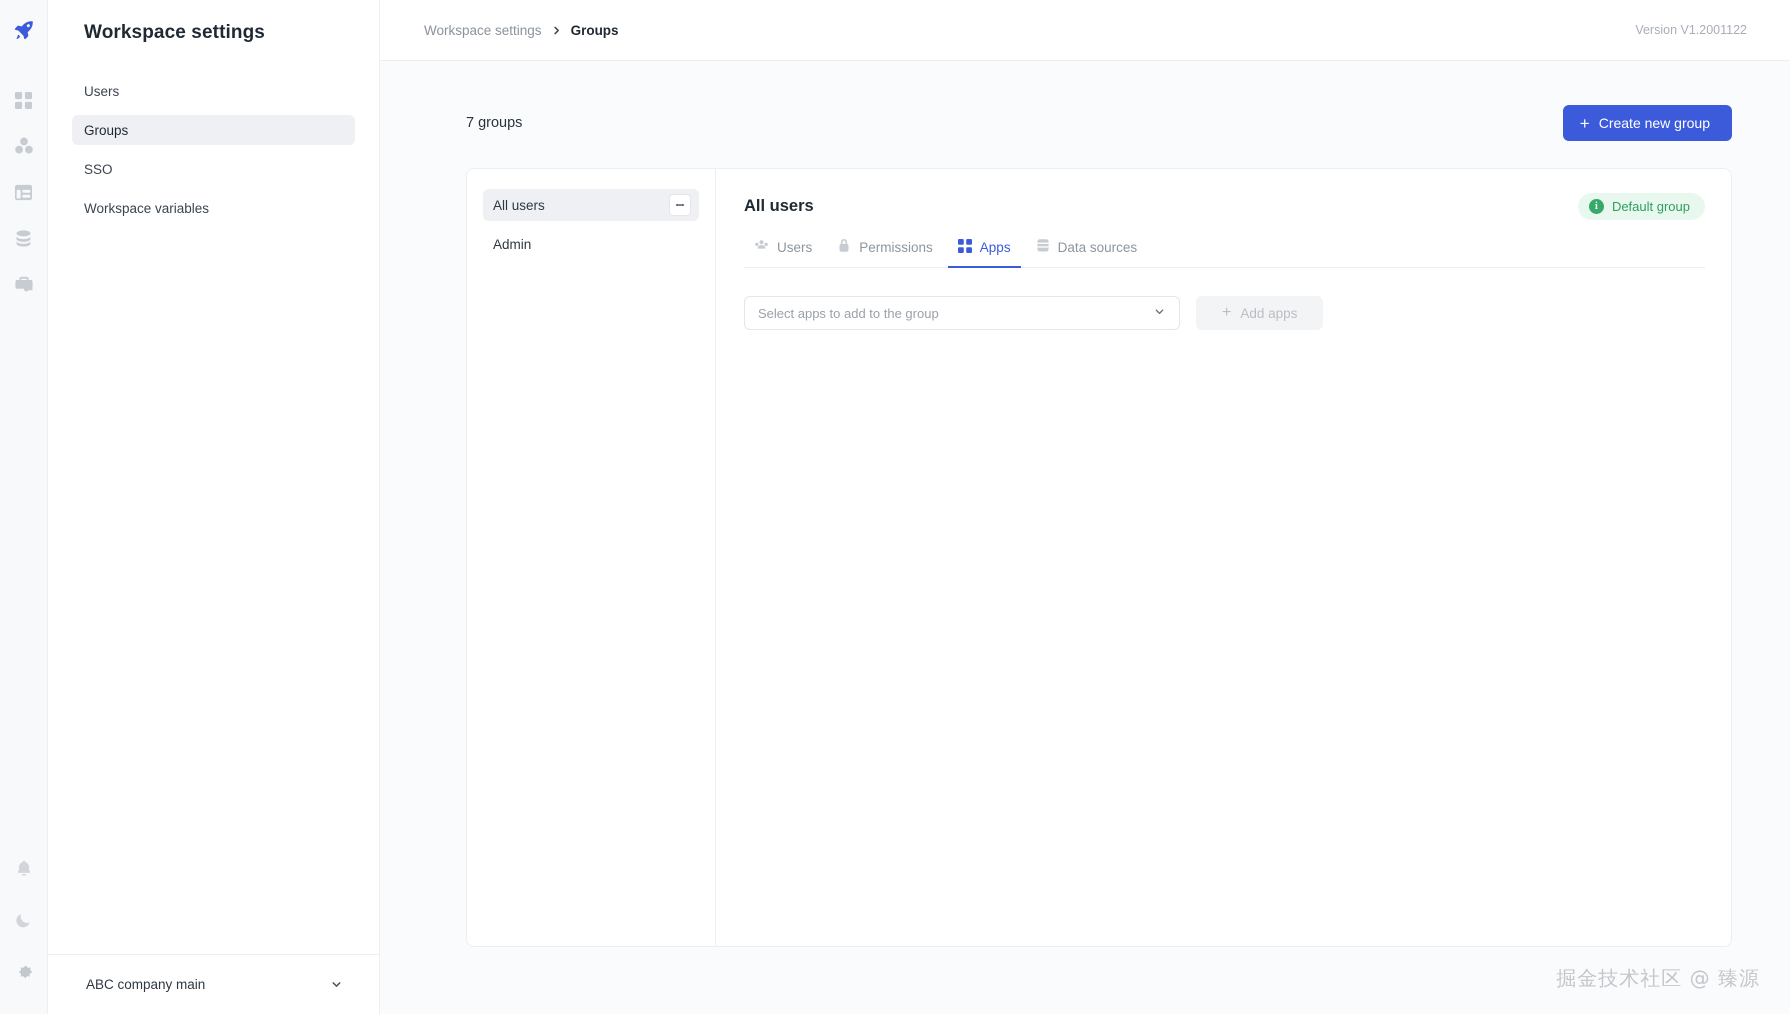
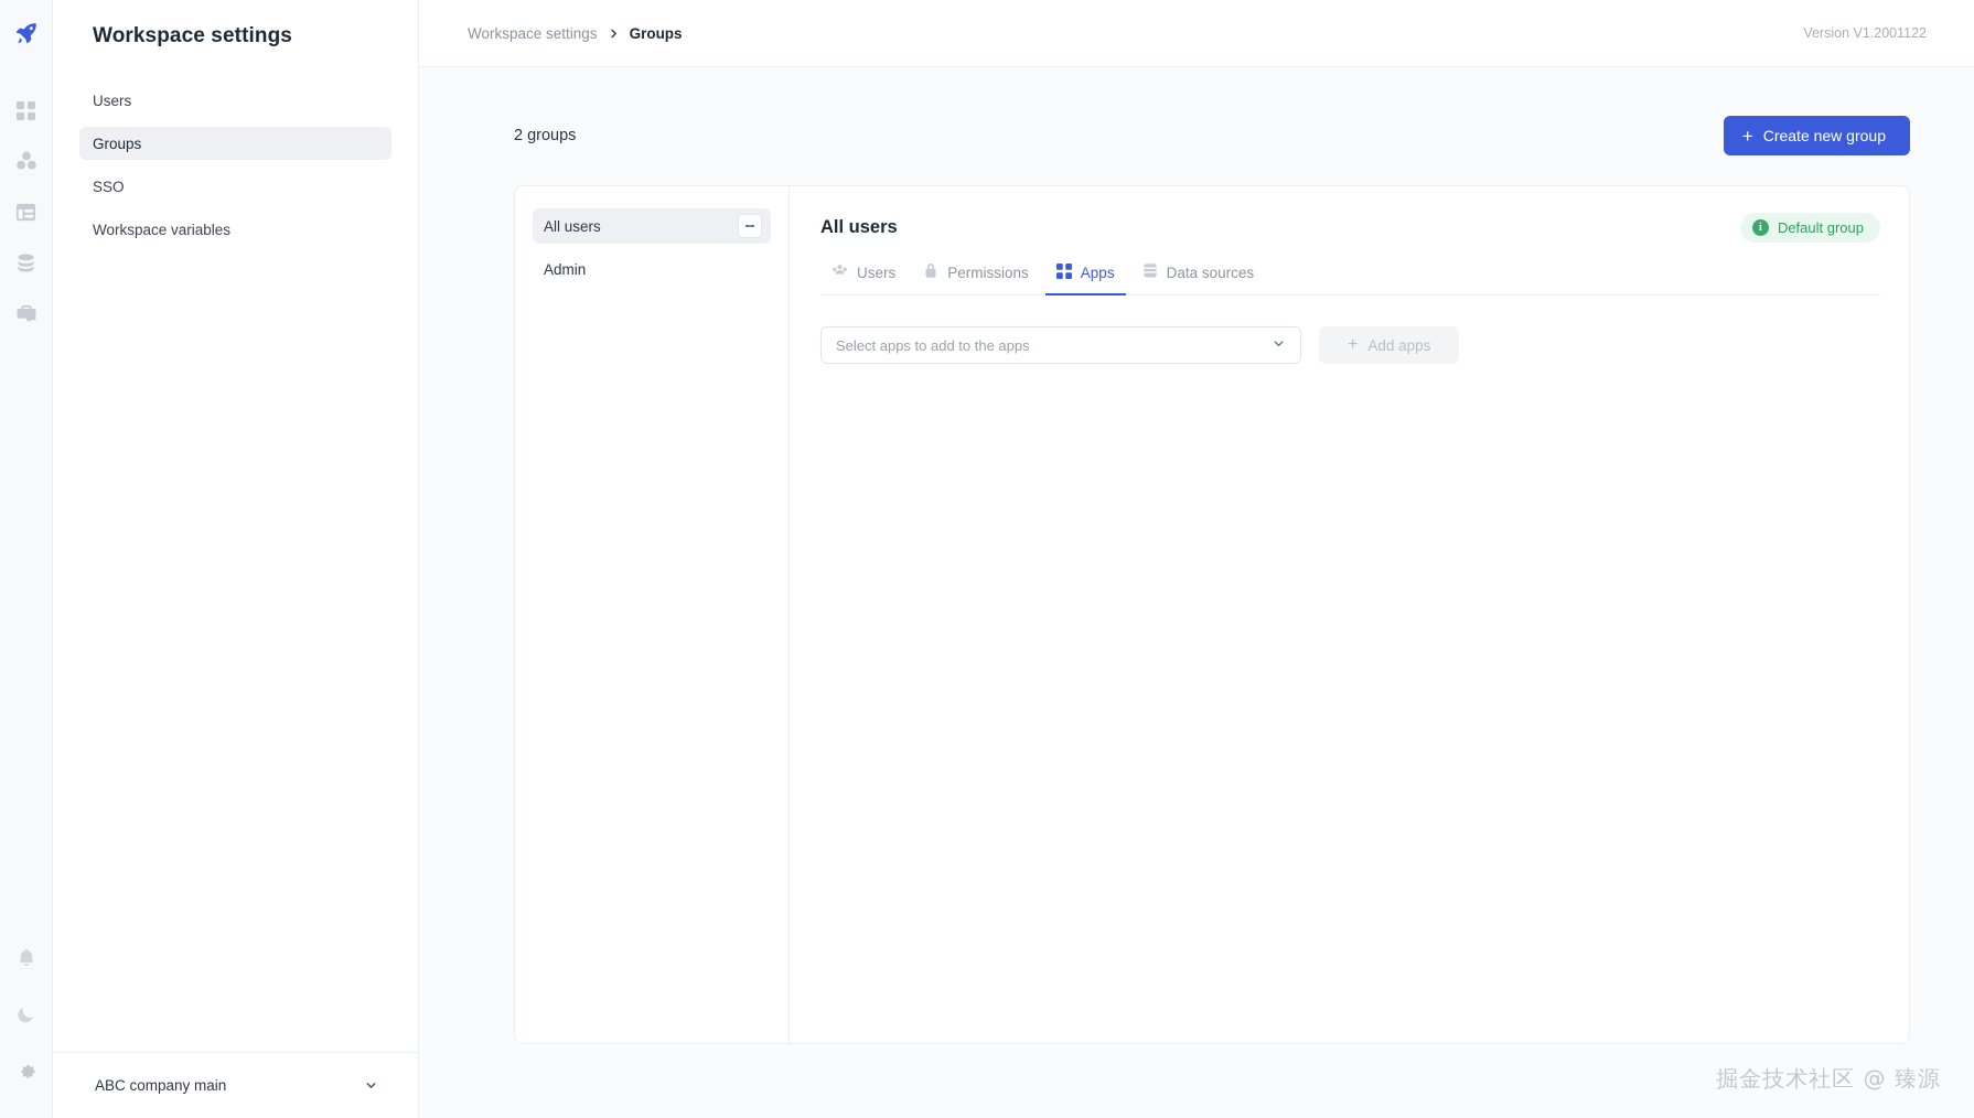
  Workspace settings
  Users
  Groups
  SSO
  Workspace variables
  ABC company main
  Workspace settings
  Groups
  Version V1.2001122
- 7 groups
+ 2 groups
  +
  Create new group
  All users
  Admin
  All users
  i
  Default group
  Users
  Permissions
  Apps
  Data sources
- Select apps to add to the group
+ Select apps to add to the apps
  +
  Add apps
  掘金技术社区 @ 臻源
